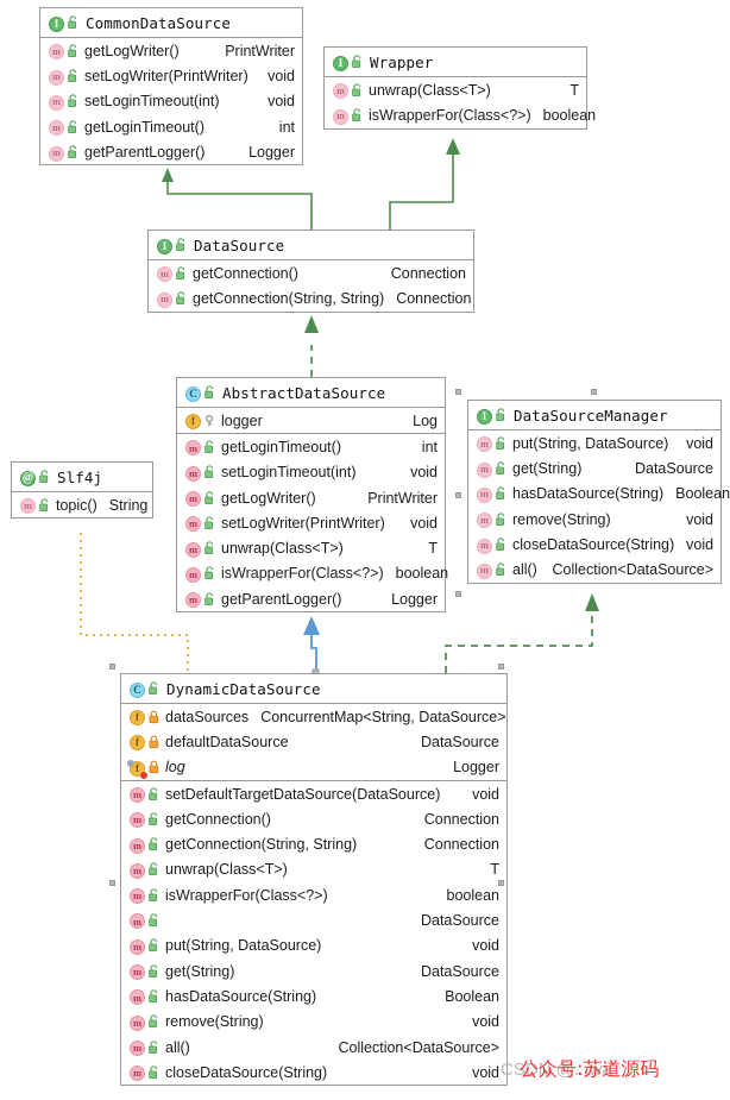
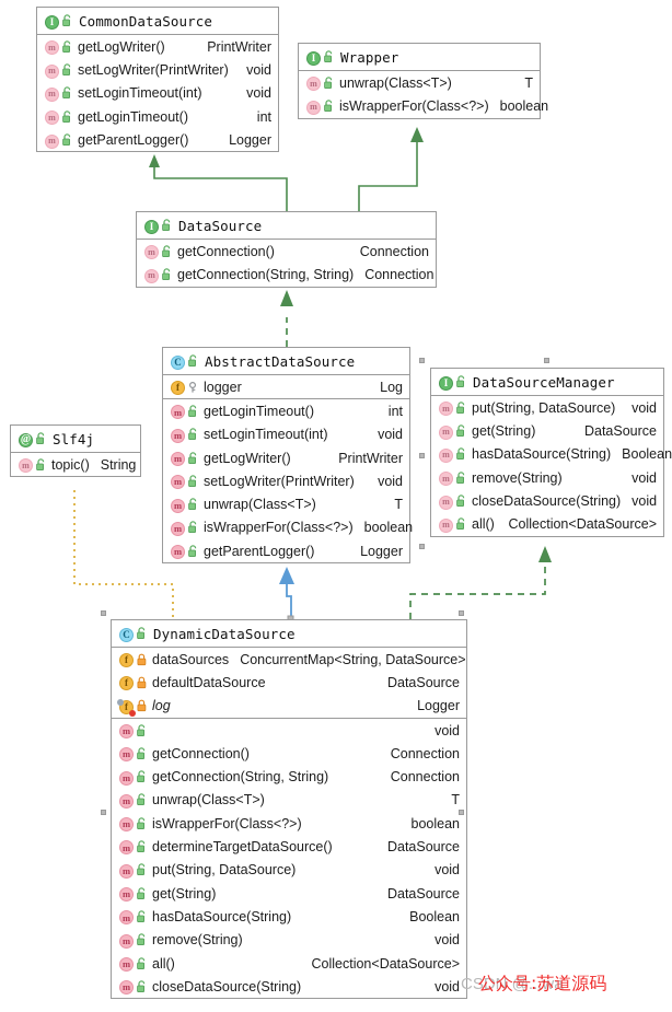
  I
  CommonDataSource
  m
  getLogWriter()
  PrintWriter
  m
  setLogWriter(PrintWriter)
  void
  m
  setLoginTimeout(int)
  void
  m
  getLoginTimeout()
  int
  m
  getParentLogger()
  Logger
  I
  Wrapper
  m
  unwrap(Class<T>)
  T
  m
  isWrapperFor(Class<?>)
  boolean
  I
  DataSource
  m
  getConnection()
  Connection
  m
  getConnection(String, String)
  Connection
  C
  AbstractDataSource
  f
  logger
  Log
  m
  getLoginTimeout()
  int
  m
  setLoginTimeout(int)
  void
  m
  getLogWriter()
  PrintWriter
  m
  setLogWriter(PrintWriter)
  void
  m
  unwrap(Class<T>)
  T
  m
  isWrapperFor(Class<?>)
  boolean
  m
  getParentLogger()
  Logger
  I
  DataSourceManager
  m
  put(String, DataSource)
  void
  m
  get(String)
  DataSource
  m
  hasDataSource(String)
  Boolean
  m
  remove(String)
  void
  m
  closeDataSource(String)
  void
  m
  all()
  Collection<DataSource>
  @
  Slf4j
  m
  topic()
  String
  C
  DynamicDataSource
  f
  dataSources
  ConcurrentMap<String, DataSource>
  f
  defaultDataSource
  DataSource
  f
  log
  Logger
  m
- setDefaultTargetDataSource(DataSource)
  void
  m
  getConnection()
  Connection
  m
  getConnection(String, String)
  Connection
  m
  unwrap(Class<T>)
  T
  m
  isWrapperFor(Class<?>)
  boolean
  m
+ determineTargetDataSource()
  DataSource
  m
  put(String, DataSource)
  void
  m
  get(String)
  DataSource
  m
  hasDataSource(String)
  Boolean
  m
  remove(String)
  void
  m
  all()
  Collection<DataSource>
  m
  closeDataSource(String)
  void
  CSDN @...wa
  公众号:苏道源码
